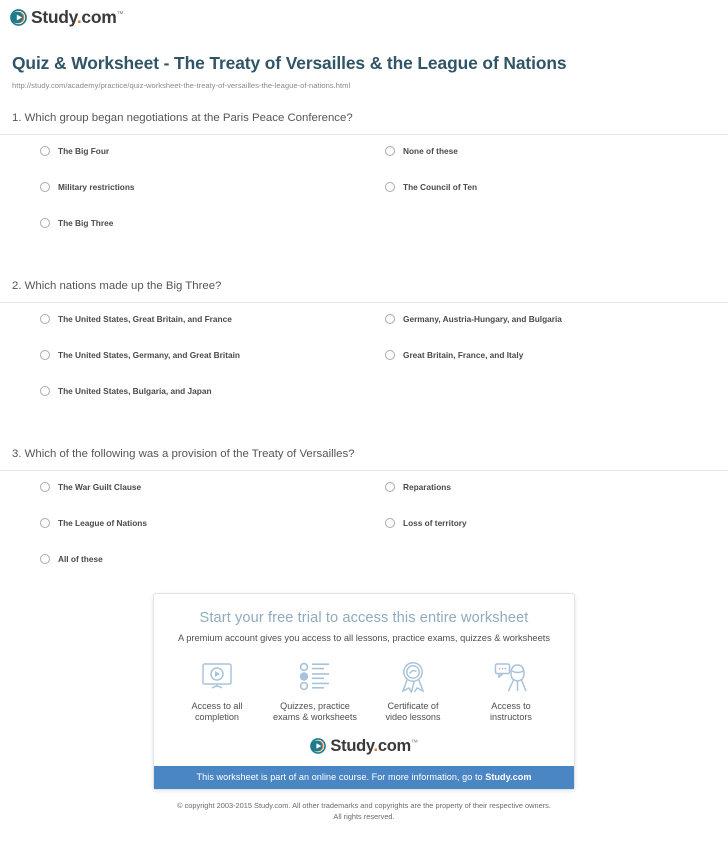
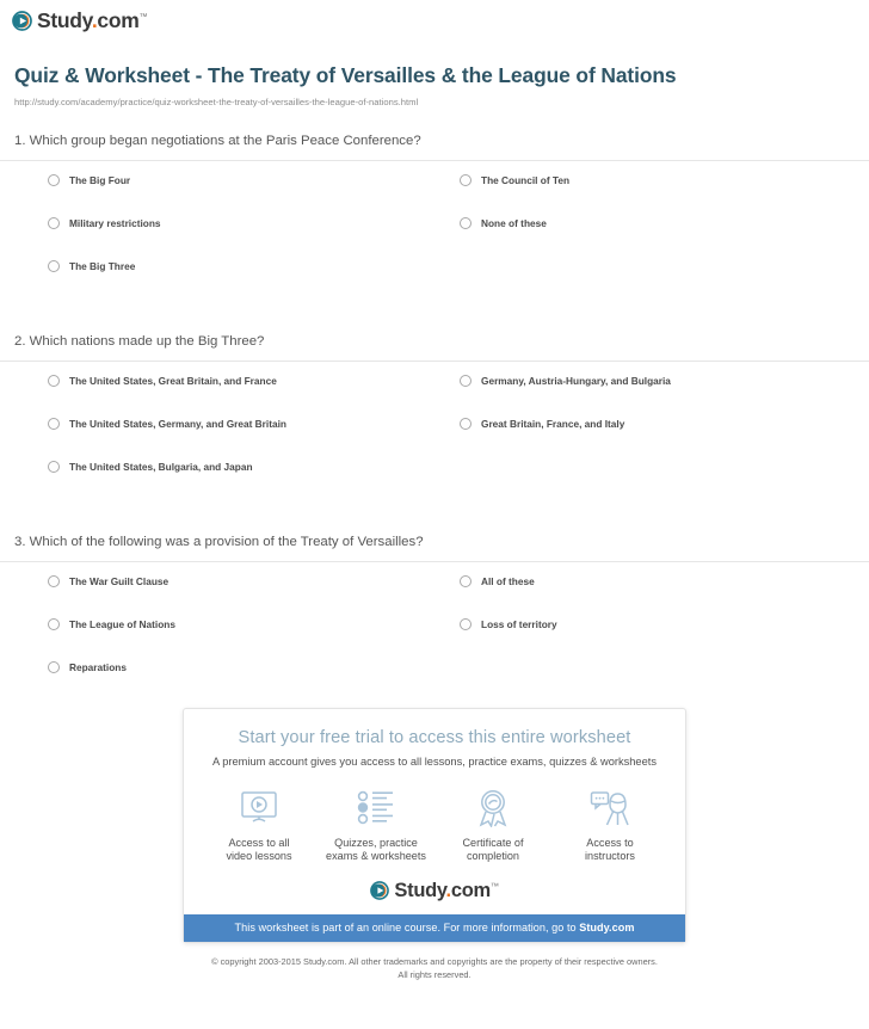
  Study.com
  Quiz & Worksheet - The Treaty of Versailles & the League of Nations
  http://study.com/academy/practice/quiz-worksheet-the-treaty-of-versailles-the-league-of-nations.html
  1. Which group began negotiations at the Paris Peace Conference?
  The Big Four
- None of these
+ The Council of Ten
  Military restrictions
- The Council of Ten
+ None of these
  The Big Three
  2. Which nations made up the Big Three?
  The United States, Great Britain, and France
  Germany, Austria-Hungary, and Bulgaria
  The United States, Germany, and Great Britain
  Great Britain, France, and Italy
  The United States, Bulgaria, and Japan
  3. Which of the following was a provision of the Treaty of Versailles?
  The War Guilt Clause
- Reparations
+ All of these
  The League of Nations
  Loss of territory
- All of these
+ Reparations
  Start your free trial to access this entire worksheet
  A premium account gives you access to all lessons, practice exams, quizzes & worksheets
  Access to all
- completion
+ video lessons
  Quizzes, practice
  exams & worksheets
  Certificate of
- video lessons
+ completion
  Access to
  instructors
  Study.com
  This worksheet is part of an online course. For more information, go to Study.com
  © copyright 2003-2015 Study.com. All other trademarks and copyrights are the property of their respective owners.
  All rights reserved.
